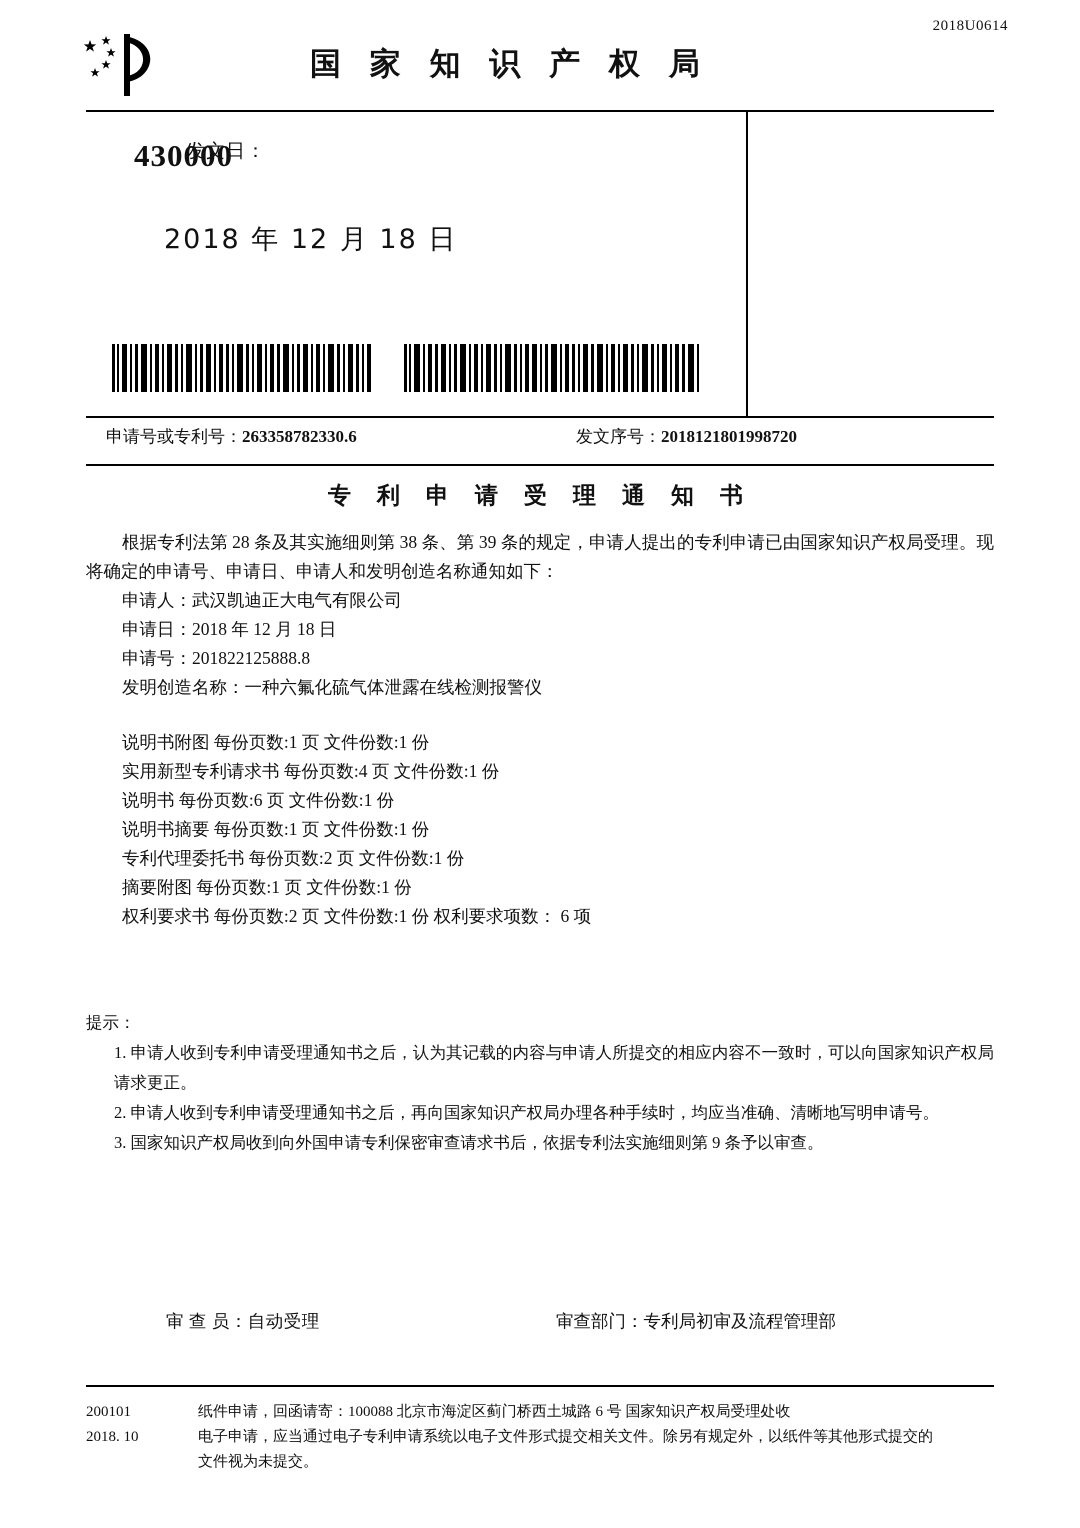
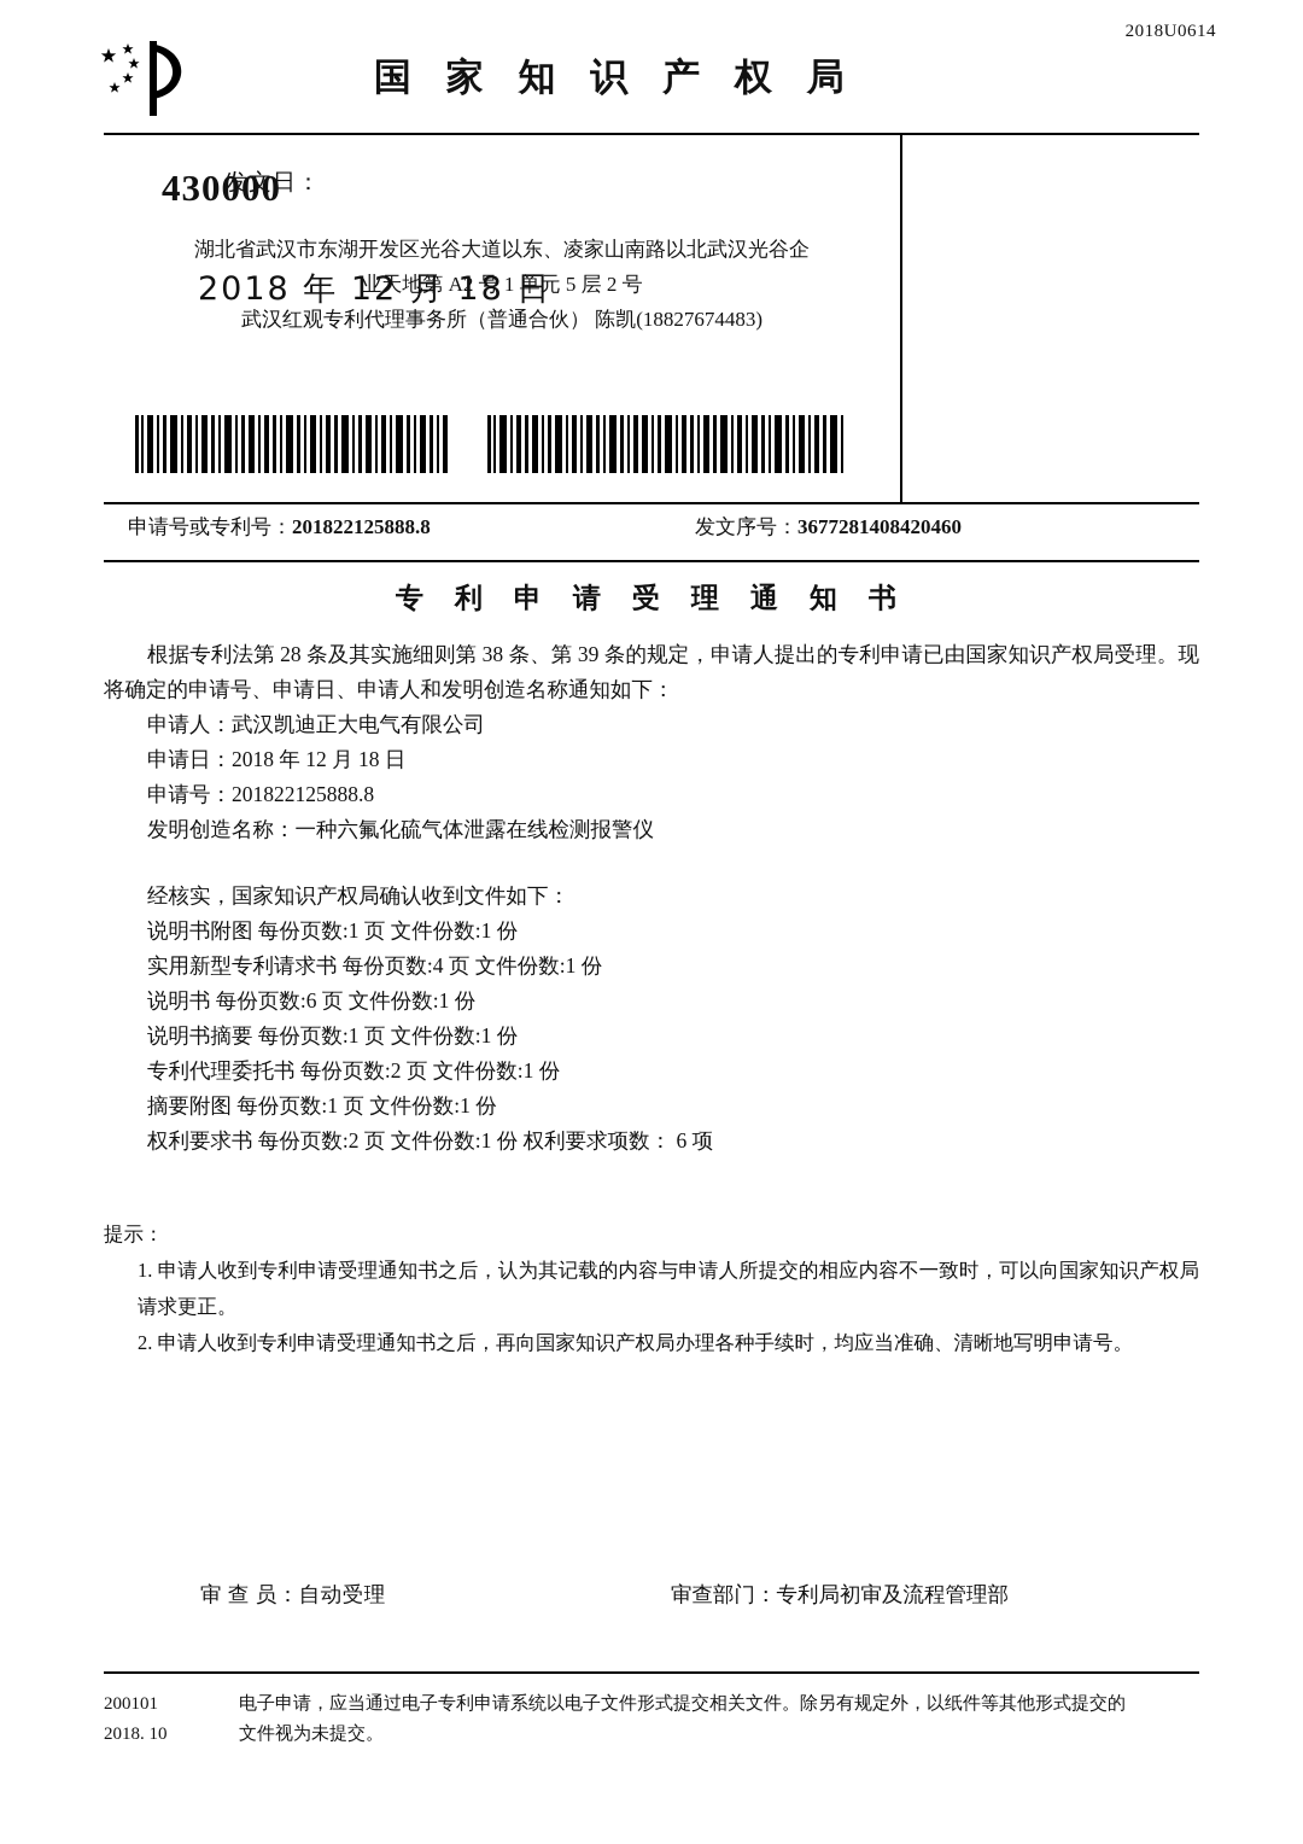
  2018U0614
  国 家 知 识 产 权 局
  430000
+ 湖北省武汉市东湖开发区光谷大道以东、凌家山南路以北武汉光谷企
+ 业天地第 A2 号 1 单元 5 层 2 号
+ 武汉红观专利代理事务所（普通合伙） 陈凯(18827674483)
  发文日：
  2018 年 12 月 18 日
- 申请号或专利号：263358782330.6
+ 申请号或专利号：201822125888.8
- 发文序号：2018121801998720
+ 发文序号：3677281408420460
  专 利 申 请 受 理 通 知 书
  根据专利法第 28 条及其实施细则第 38 条、第 39 条的规定，申请人提出的专利申请已由国家知识产权局受理。现将确定的申请号、申请日、申请人和发明创造名称通知如下：
  申请人：武汉凯迪正大电气有限公司
  申请日：2018 年 12 月 18 日
  申请号：201822125888.8
  发明创造名称：一种六氟化硫气体泄露在线检测报警仪
+ 经核实，国家知识产权局确认收到文件如下：
  说明书附图 每份页数:1 页 文件份数:1 份
  实用新型专利请求书 每份页数:4 页 文件份数:1 份
  说明书 每份页数:6 页 文件份数:1 份
  说明书摘要 每份页数:1 页 文件份数:1 份
  专利代理委托书 每份页数:2 页 文件份数:1 份
  摘要附图 每份页数:1 页 文件份数:1 份
  权利要求书 每份页数:2 页 文件份数:1 份 权利要求项数： 6 项
  提示：
  1. 申请人收到专利申请受理通知书之后，认为其记载的内容与申请人所提交的相应内容不一致时，可以向国家知识产权局请求更正。
  2. 申请人收到专利申请受理通知书之后，再向国家知识产权局办理各种手续时，均应当准确、清晰地写明申请号。
- 3. 国家知识产权局收到向外国申请专利保密审查请求书后，依据专利法实施细则第 9 条予以审查。
  审 查 员：自动受理
  审查部门：专利局初审及流程管理部
  200101
  2018. 10
- 纸件申请，回函请寄：100088 北京市海淀区蓟门桥西土城路 6 号 国家知识产权局受理处收
  电子申请，应当通过电子专利申请系统以电子文件形式提交相关文件。除另有规定外，以纸件等其他形式提交的
  文件视为未提交。
